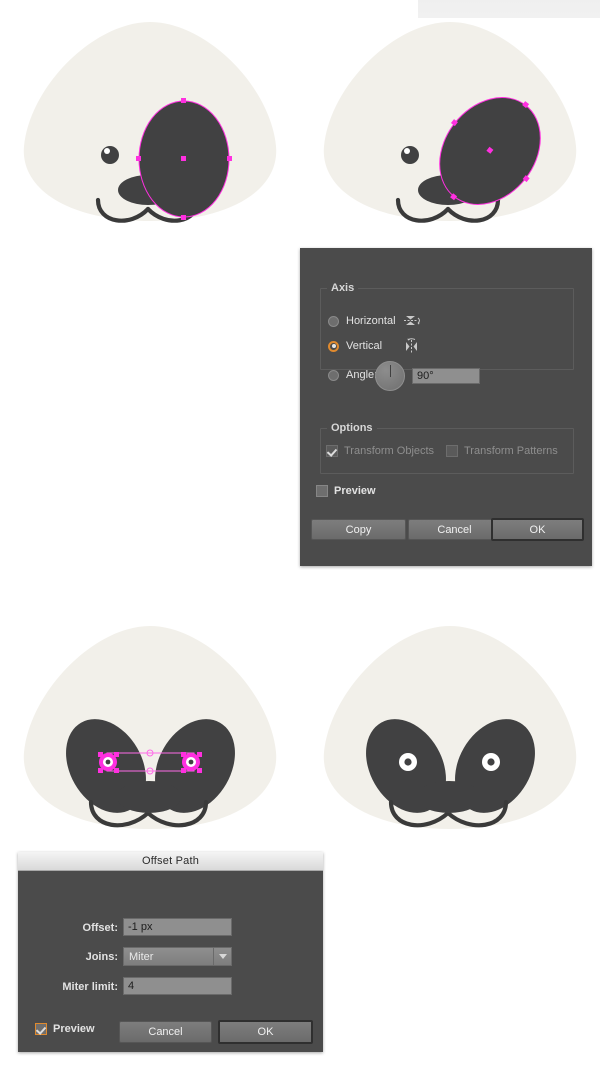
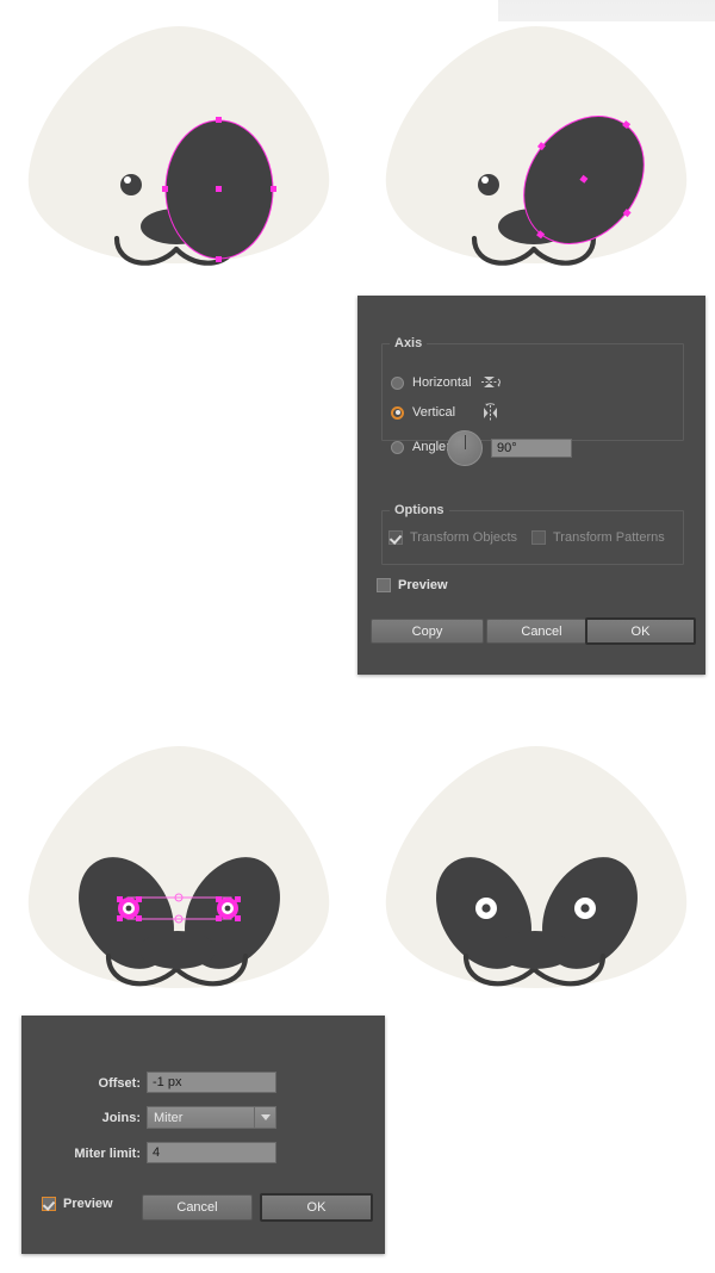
  Axis
  Horizontal
  Vertical
  Angle
  90°
  Options
  Transform Objects
  Transform Patterns
  Preview
  Copy
  Cancel
  OK
- Offset Path
  Offset:
  -1 px
  Joins:
  Miter
  Miter limit:
  4
  Preview
  Cancel
  OK
